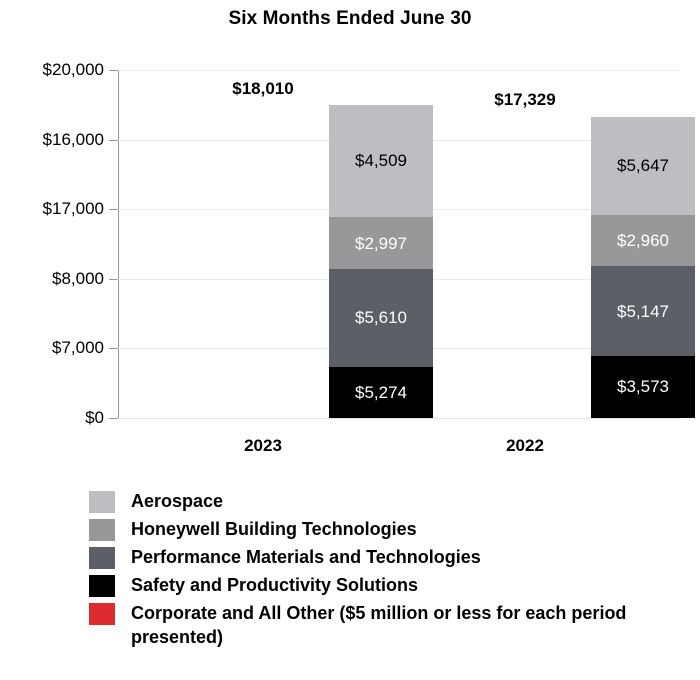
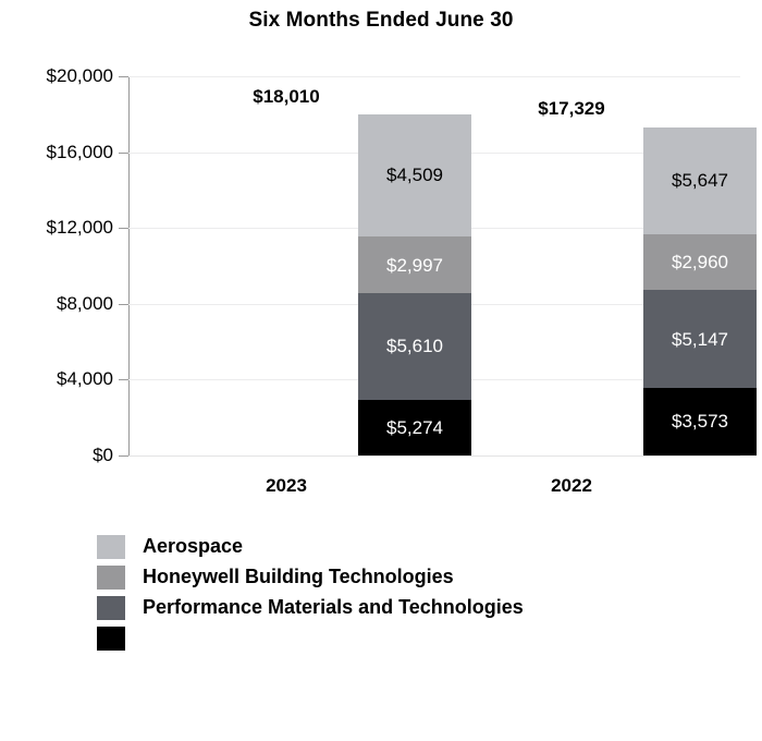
  Six Months Ended June 30
  $0
- $7,000
+ $4,000
  $8,000
- $17,000
+ $12,000
  $16,000
  $20,000
  $5,274
  $5,610
  $2,997
  $4,509
  $3,573
  $5,147
  $2,960
  $5,647
  Aerospace
  Honeywell Building Technologies
  Performance Materials and Technologies
- Safety and Productivity Solutions
- Corporate and All Other ($5 million or less for each period presented)
  $18,010
  2023
  $17,329
  2022
